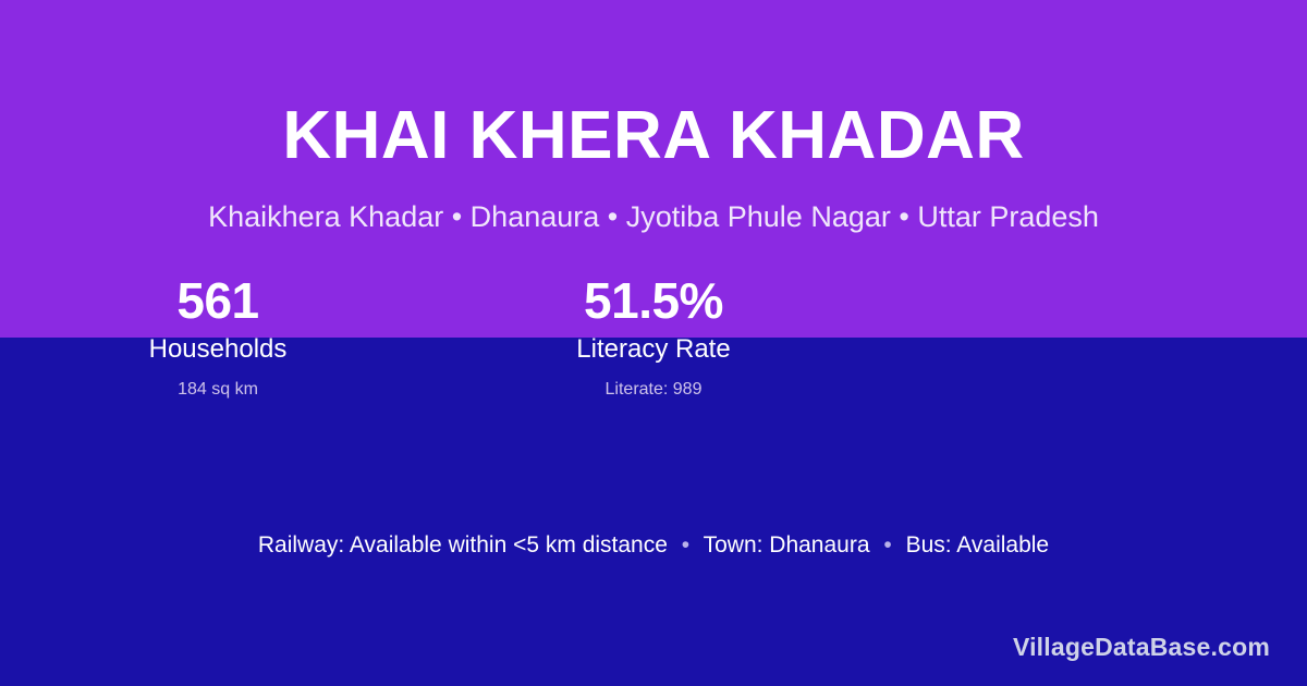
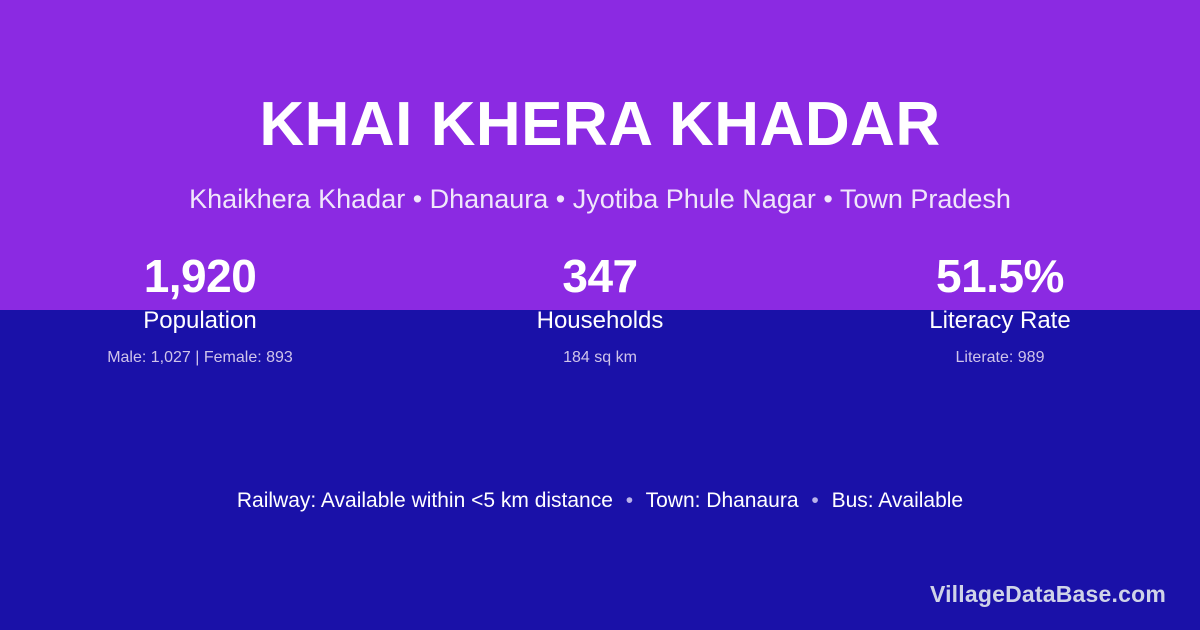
  KHAI KHERA KHADAR
- Khaikhera Khadar • Dhanaura • Jyotiba Phule Nagar • Uttar Pradesh
+ Khaikhera Khadar • Dhanaura • Jyotiba Phule Nagar • Town Pradesh
+ 1,920
+ Population
+ Male: 1,027 | Female: 893
- 561
+ 347
  Households
  184 sq km
  51.5%
  Literacy Rate
  Literate: 989
  Railway: Available within <5 km distance • Town: Dhanaura • Bus: Available
  VillageDataBase.com
